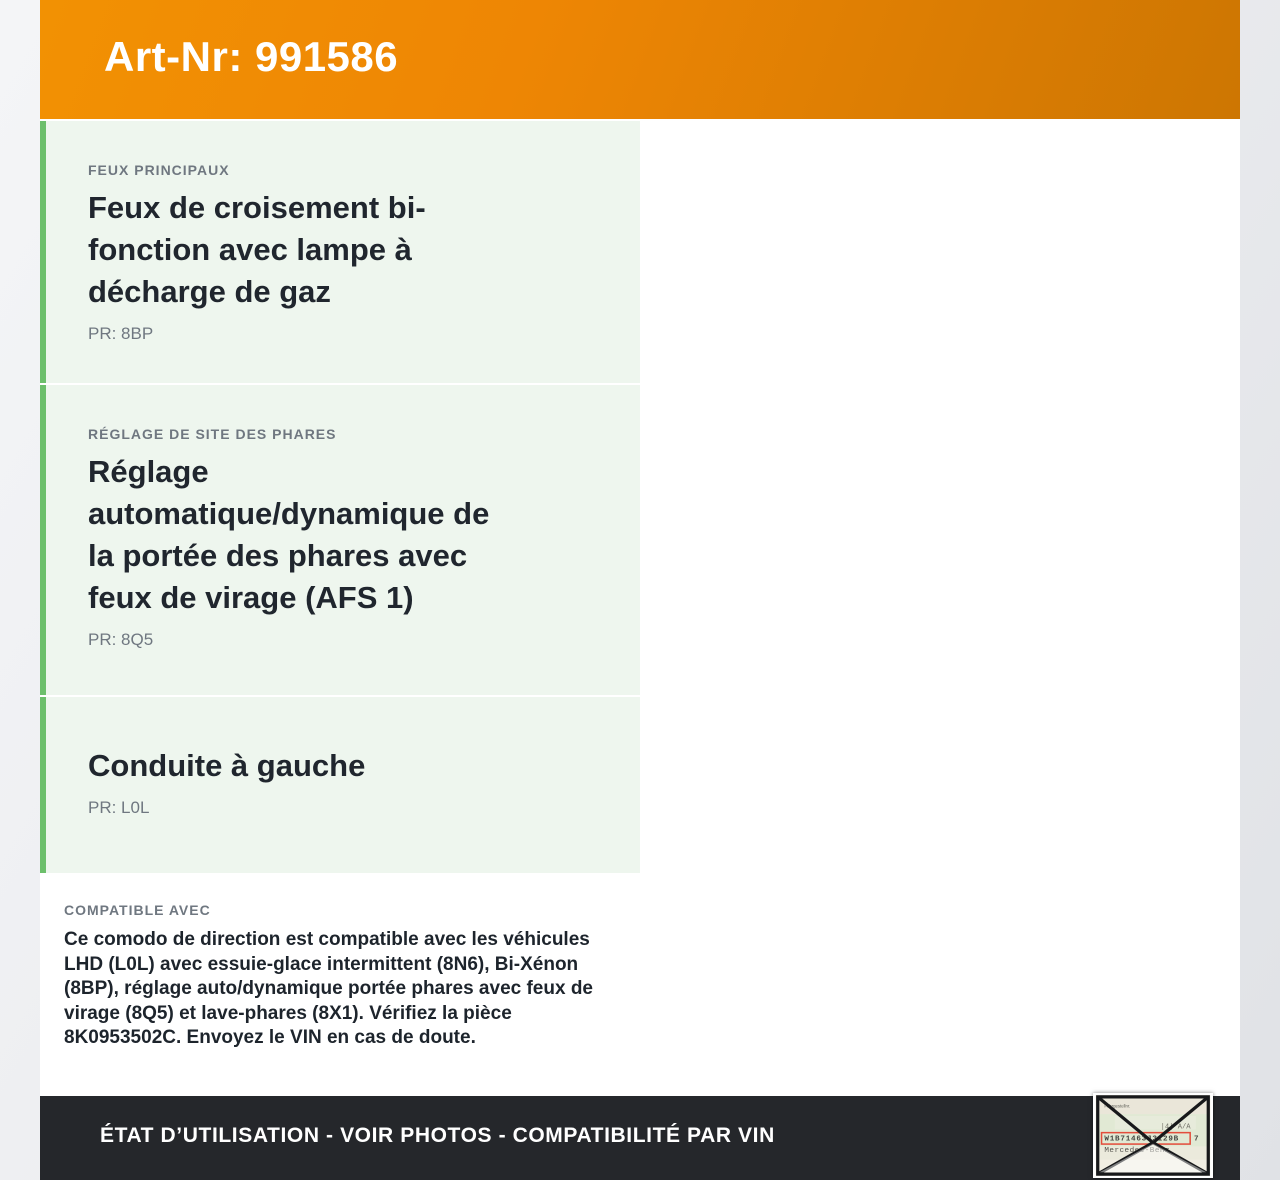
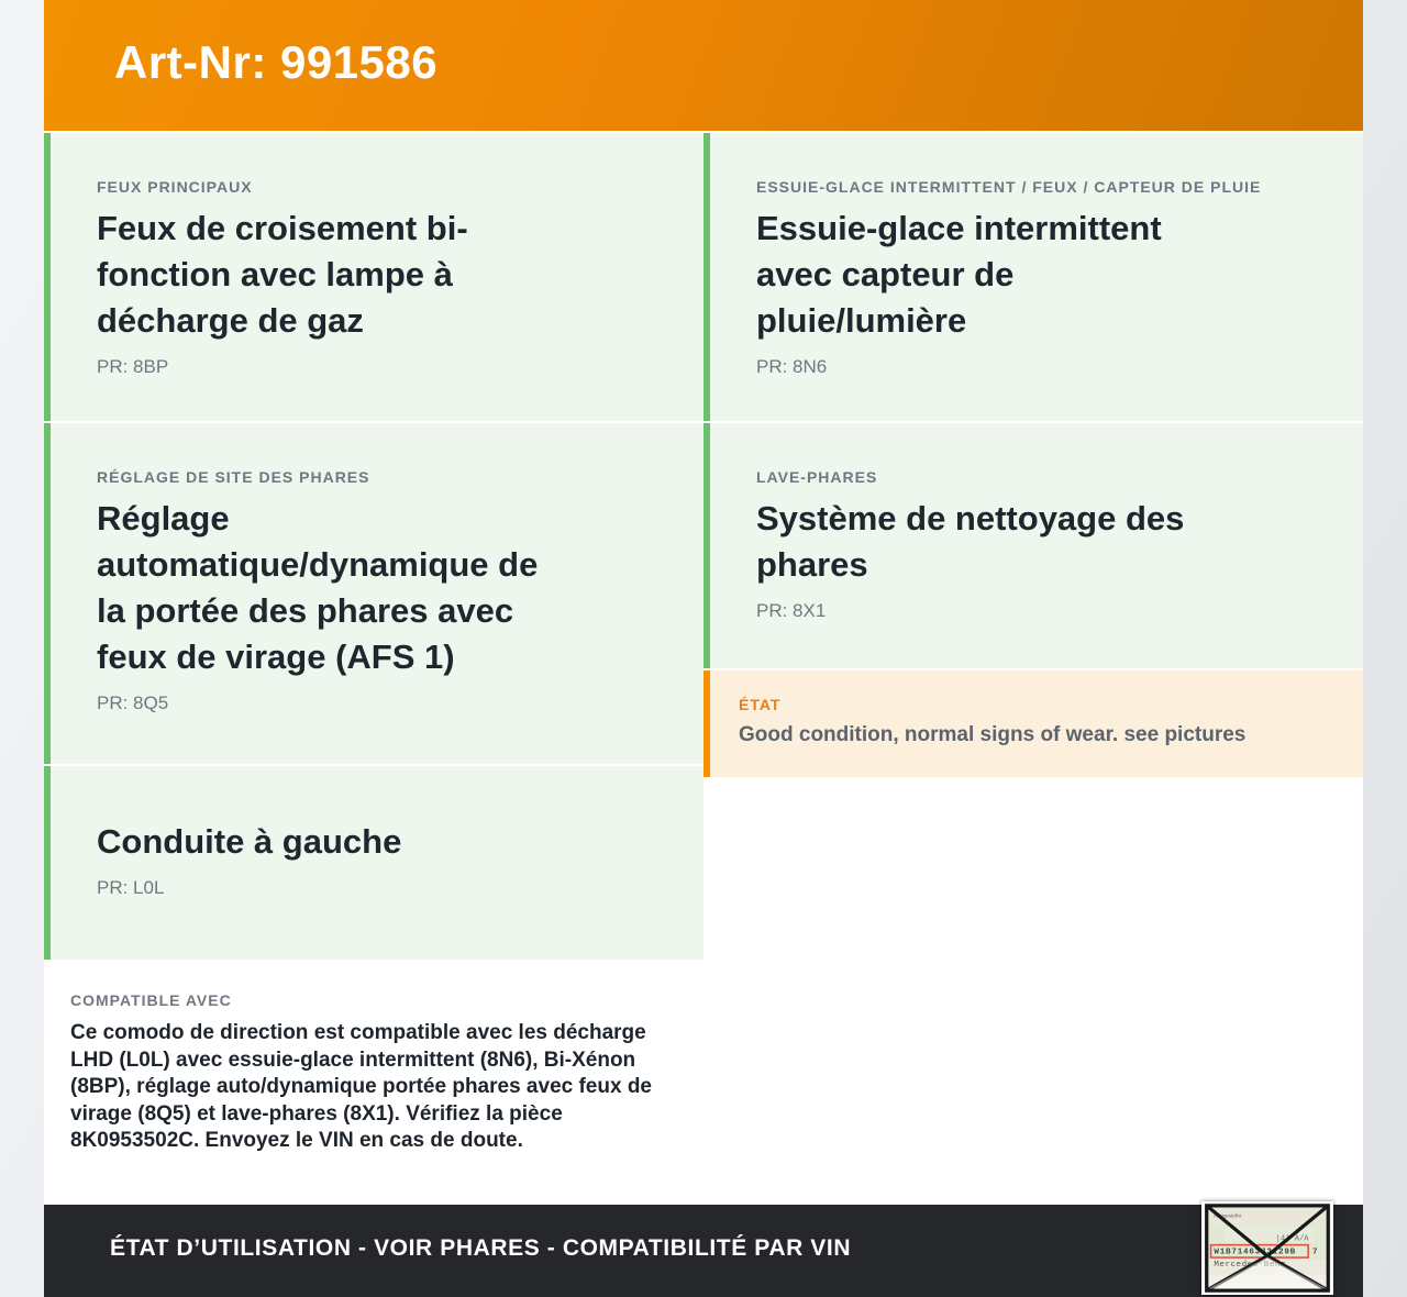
  Art-Nr: 991586
  FEUX PRINCIPAUX
  Feux de croisement bi-fonction avec lampe à décharge de gaz
  PR: 8BP
  RÉGLAGE DE SITE DES PHARES
  Réglage automatique/dynamique de la portée des phares avec feux de virage (AFS 1)
  PR: 8Q5
  Conduite à gauche
  PR: L0L
  COMPATIBLE AVEC
- Ce comodo de direction est compatible avec les véhicules LHD (L0L) avec essuie-glace intermittent (8N6), Bi-Xénon (8BP), réglage auto/dynamique portée phares avec feux de virage (8Q5) et lave-phares (8X1). Vérifiez la pièce 8K0953502C. Envoyez le VIN en cas de doute.
+ Ce comodo de direction est compatible avec les décharge LHD (L0L) avec essuie-glace intermittent (8N6), Bi-Xénon (8BP), réglage auto/dynamique portée phares avec feux de virage (8Q5) et lave-phares (8X1). Vérifiez la pièce 8K0953502C. Envoyez le VIN en cas de doute.
+ ESSUIE-GLACE INTERMITTENT / FEUX / CAPTEUR DE PLUIE
+ Essuie-glace intermittent avec capteur de pluie/lumière
+ PR: 8N6
+ LAVE-PHARES
+ Système de nettoyage des phares
+ PR: 8X1
+ ÉTAT
+ Good condition, normal signs of wear. see pictures
- ÉTAT D’UTILISATION - VOIR PHOTOS - COMPATIBILITÉ PAR VIN
+ ÉTAT D’UTILISATION - VOIR PHARES - COMPATIBILITÉ PAR VIN
  |4 A/A
  W1B71463129B
  7
  Merceds-Ben
